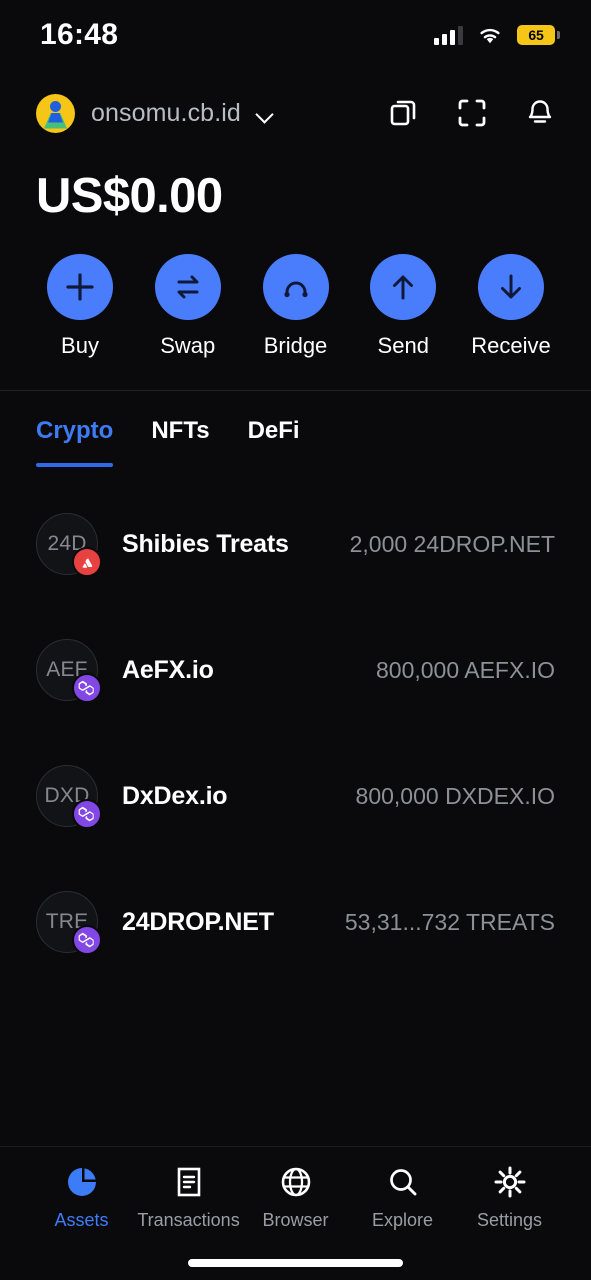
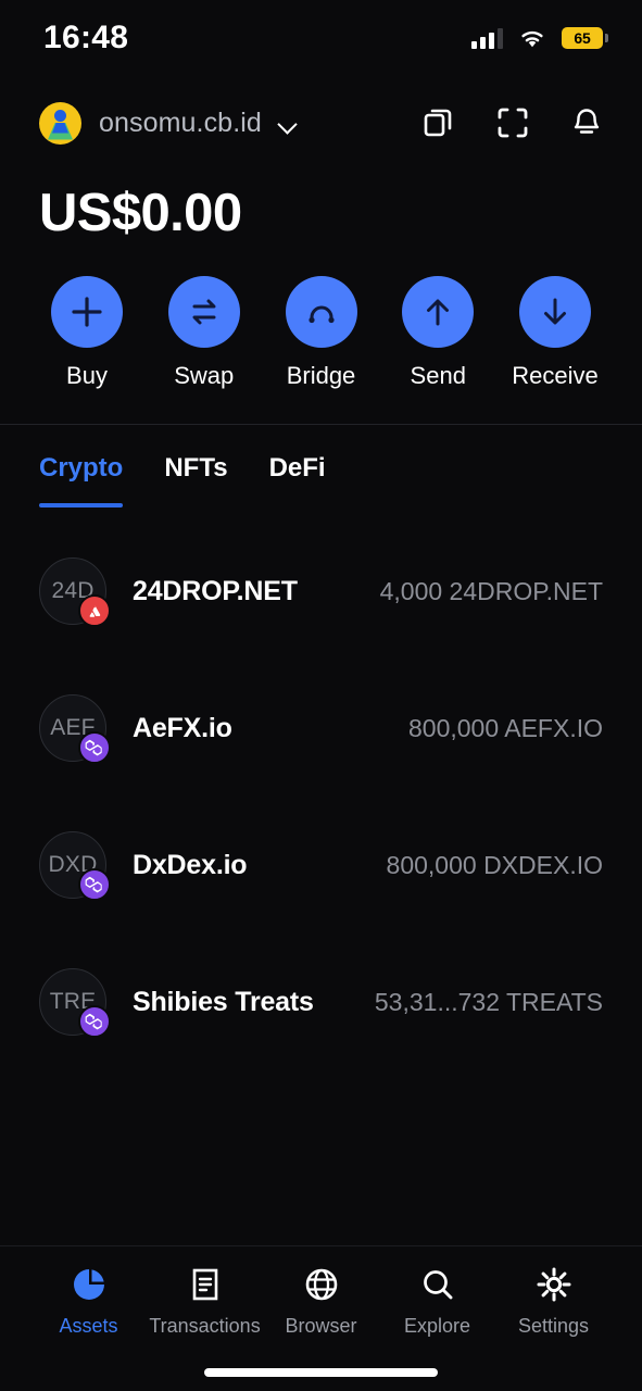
  16:48
  65
  onsomu.cb.id
  US$0.00
  Buy
  Swap
  Bridge
  Send
  Receive
  Crypto
  NFTs
  DeFi
  24D
- Shibies Treats
+ 24DROP.NET
- 2,000 24DROP.NET
+ 4,000 24DROP.NET
  AEF
  AeFX.io
  800,000 AEFX.IO
  DXD
  DxDex.io
  800,000 DXDEX.IO
  TRE
- 24DROP.NET
+ Shibies Treats
  53,31...732 TREATS
  Assets
  Transactions
  Browser
  Explore
  Settings
